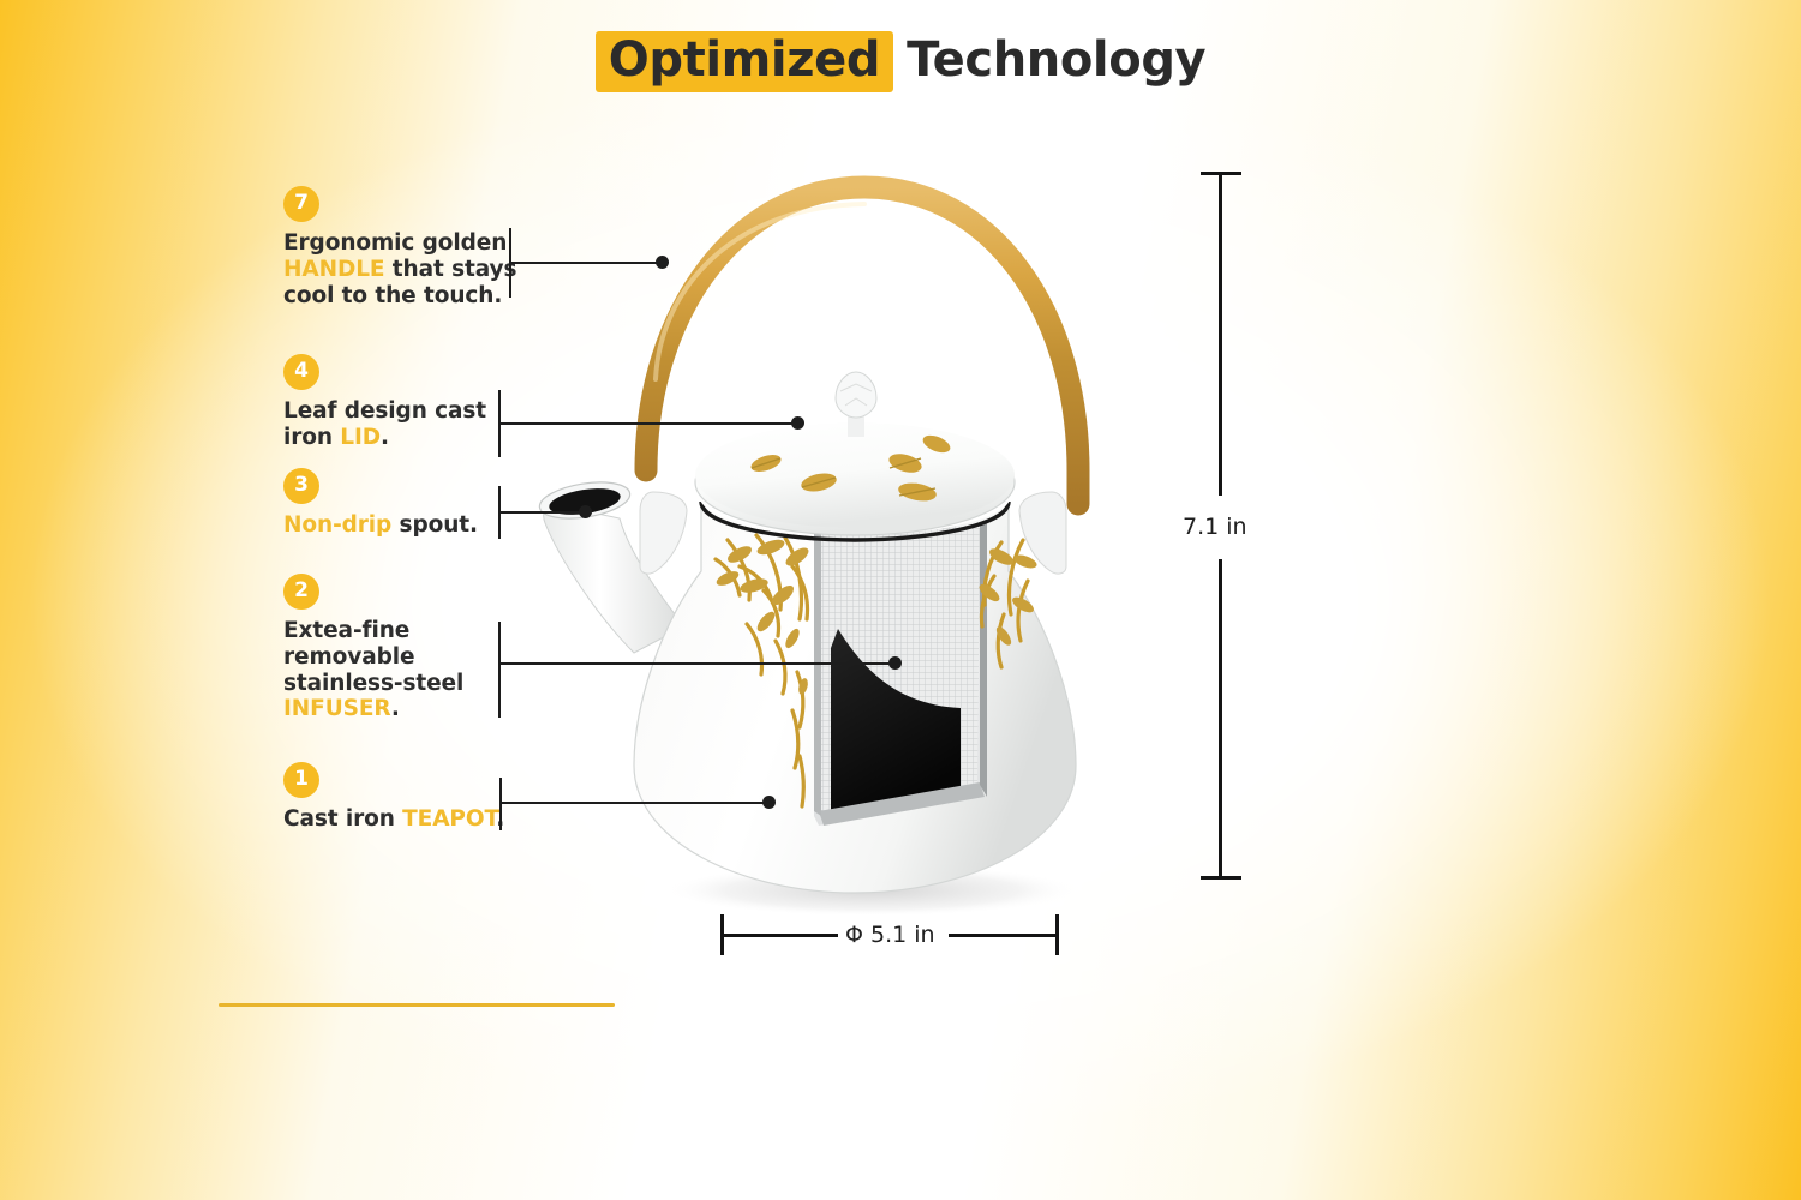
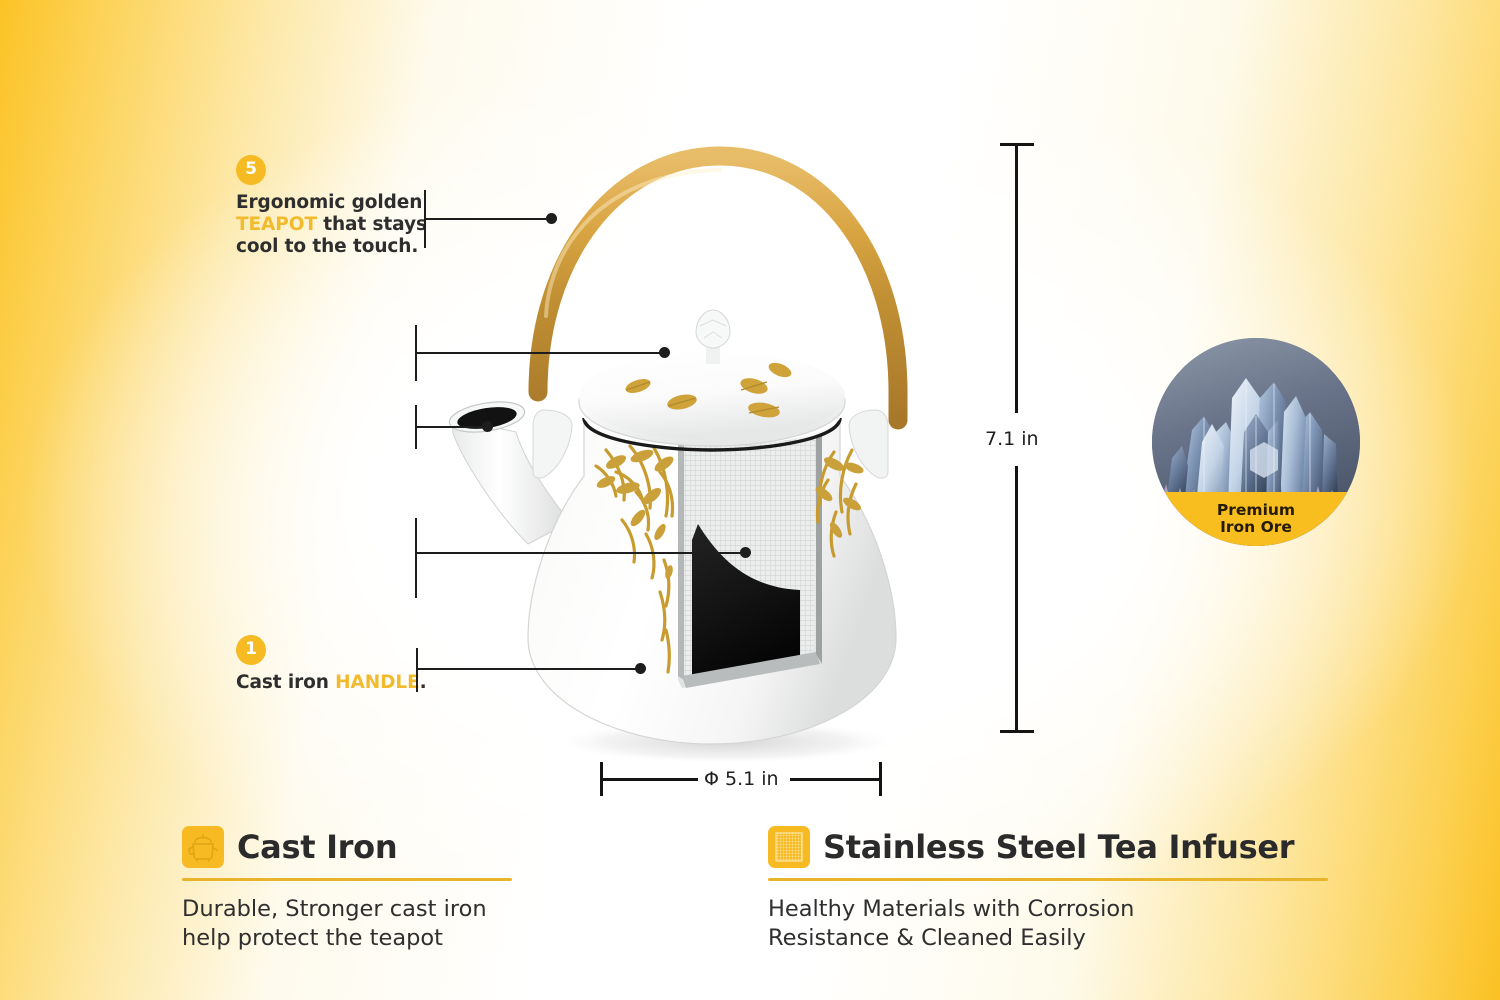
- Optimized Technology
- 7
+ 5
  Ergonomic golden
- HANDLE that stay
+ TEAPOT that stays
  cool to the touch.
- 4
- Leaf design cast
- iron LID.
- 3
- Non-drip spout.
- 2
- Extea-fine
- removable
- stainless-steel
- INFUSER.
  1
- Cast iron TEAPOT
+ Cast iron HANDLE.
  7.1 in
  Φ 5.1 in
+ Premium
+ Iron Ore
+ Cast Iron
+ Durable, Stronger cast iron
+ help protect the teapot
+ Stainless Steel Tea Infuser
+ Healthy Materials with Corrosion
+ Resistance & Cleaned Easily
